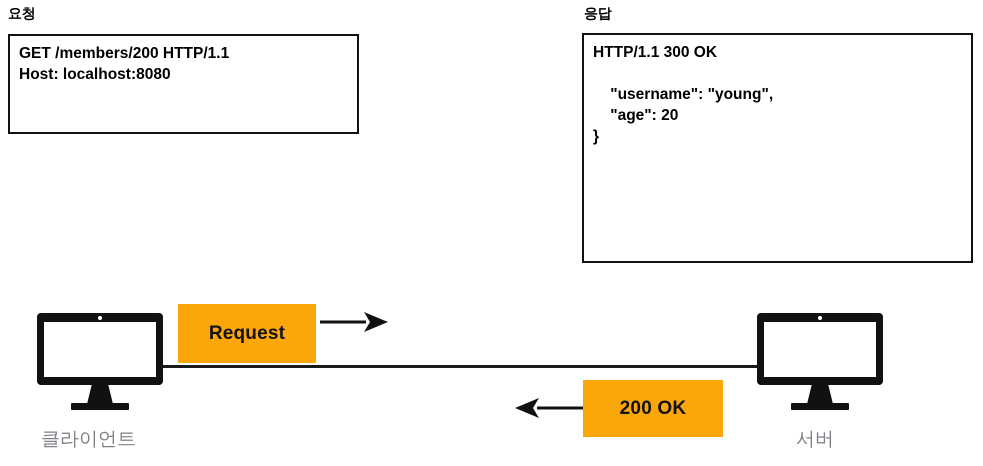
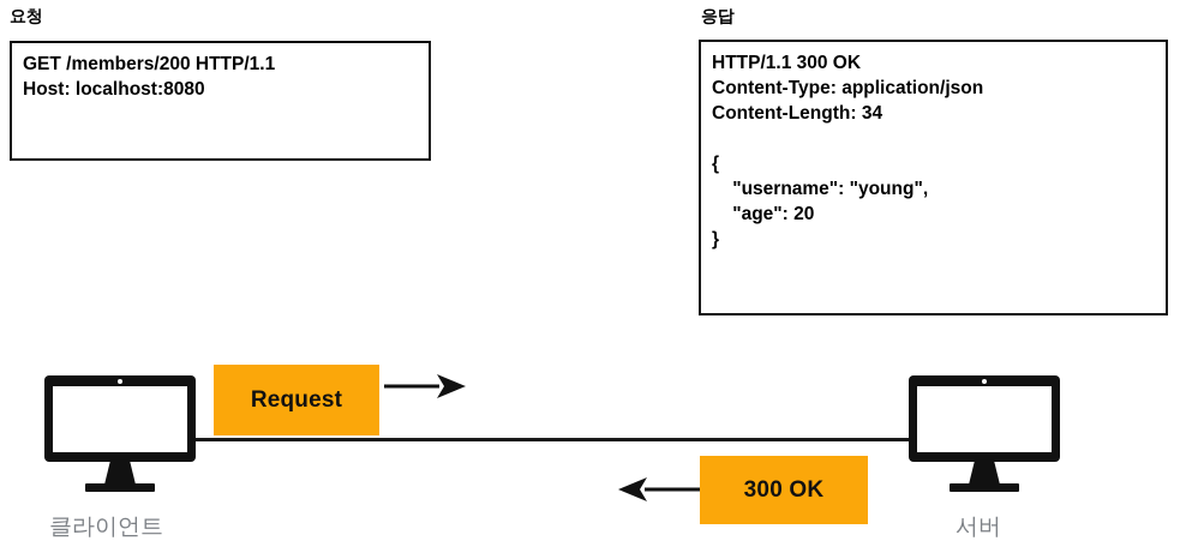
  요청
  GET /members/200 HTTP/1.1
  Host: localhost:8080
  응답
  HTTP/1.1 300 OK
+ Content-Type: application/json
+ Content-Length: 34
+ {
  "username": "young",
  "age": 20
  }
  Request
- 200 OK
+ 300 OK
  클라이언트
  서버
